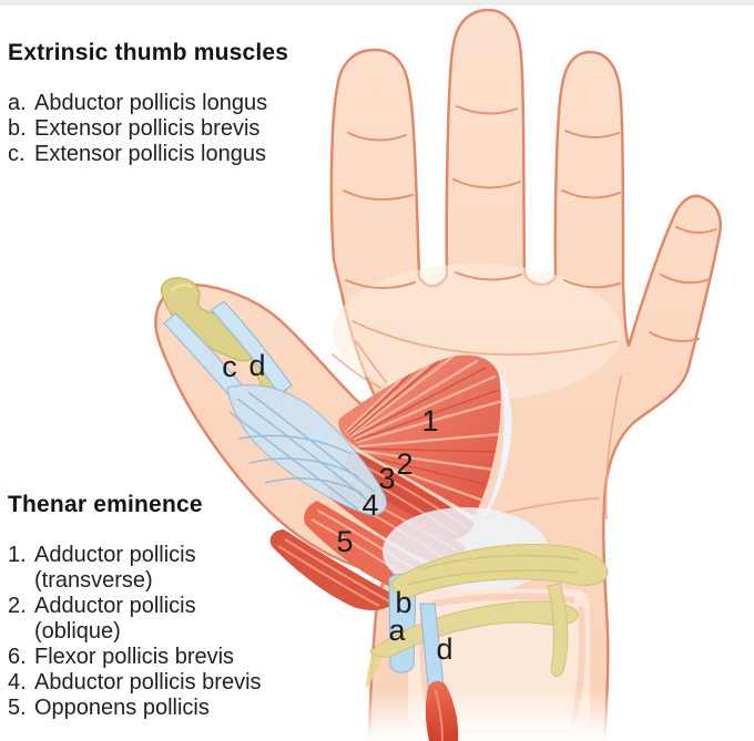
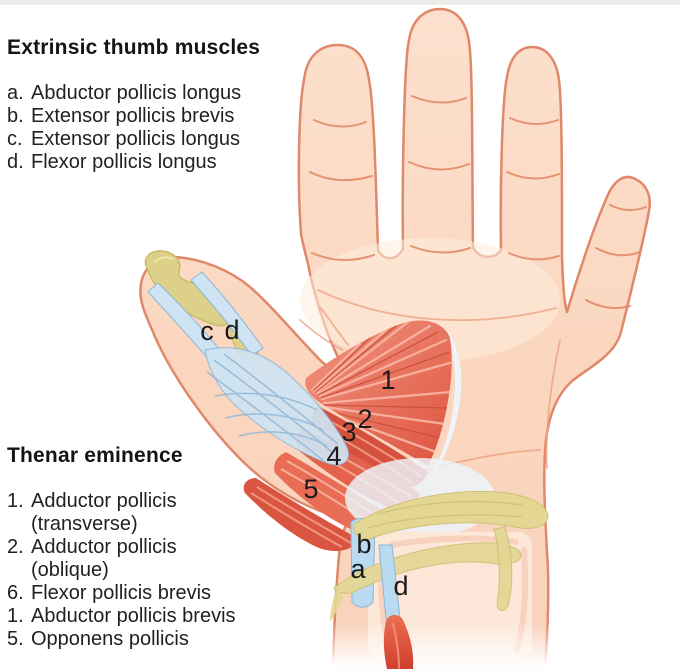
  c
  d
  1
  2
  3
  4
  5
  b
  a
  d
  Extrinsic thumb muscles
  a. Abductor pollicis longus
  b. Extensor pollicis brevis
  c. Extensor pollicis longus
+ d. Flexor pollicis longus
  Thenar eminence
  1. Adductor pollicis
  (transverse)
  2. Adductor pollicis
  (oblique)
  6. Flexor pollicis brevis
- 4. Abductor pollicis brevis
+ 1. Abductor pollicis brevis
  5. Opponens pollicis
